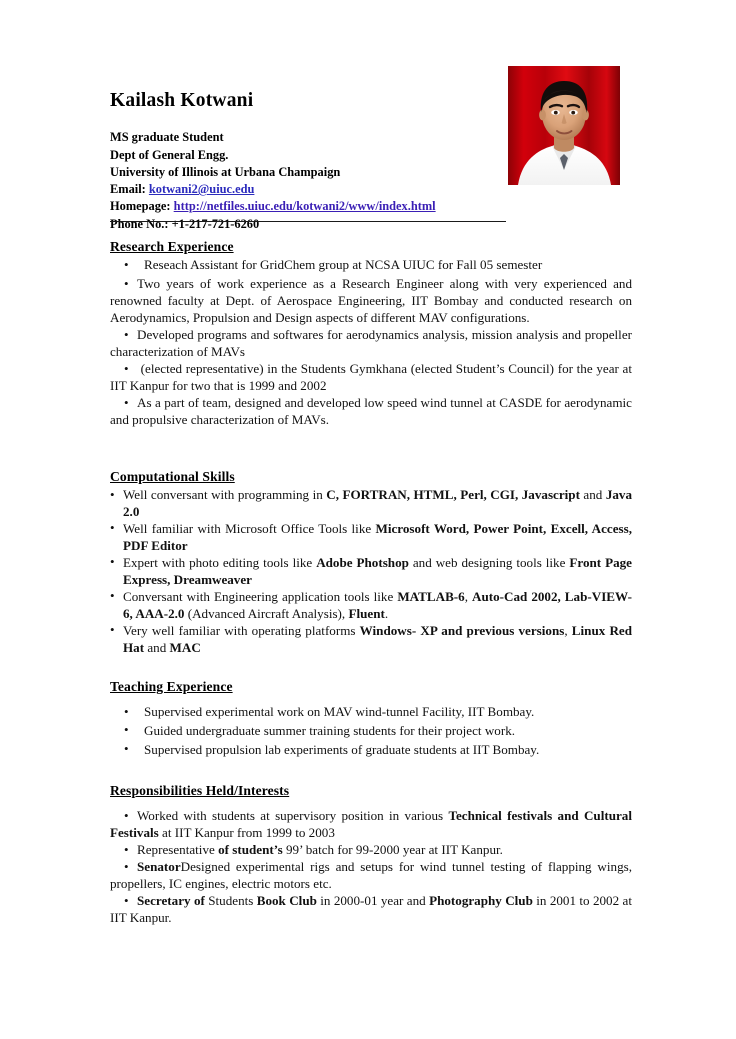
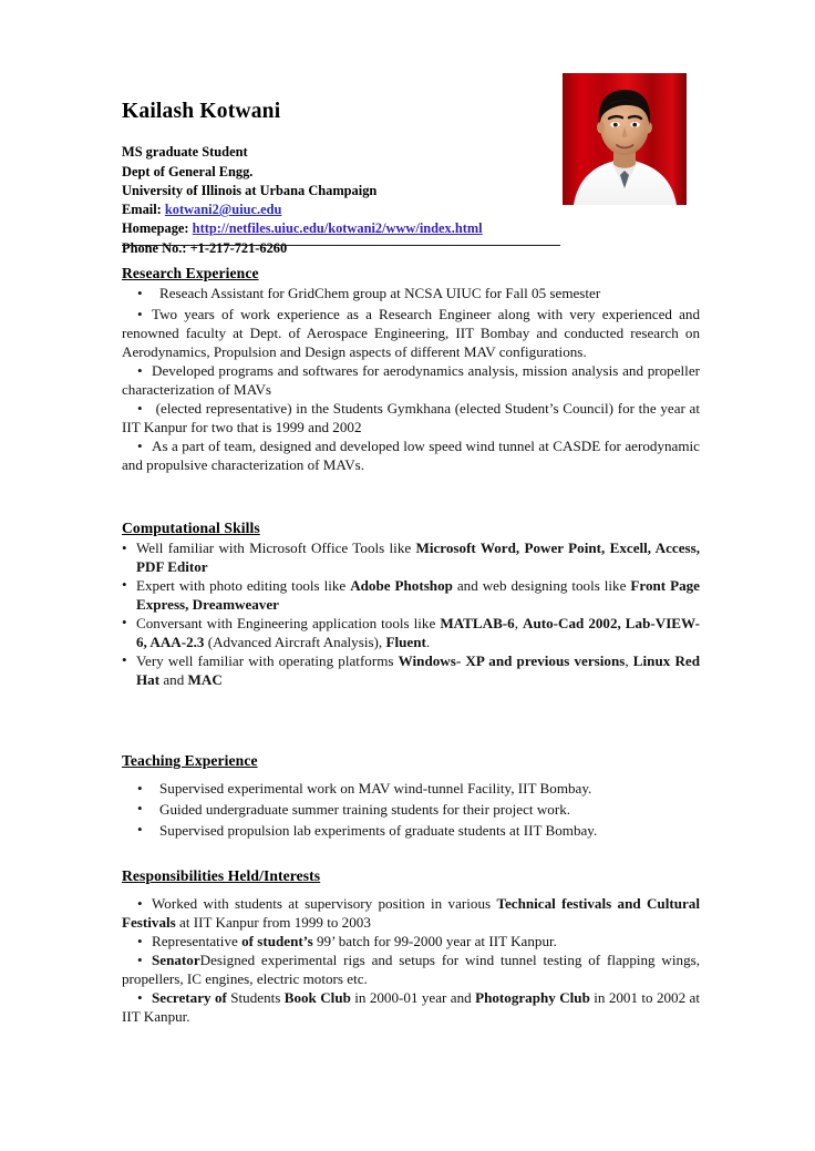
  Kailash Kotwani
  MS graduate Student
  Dept of General Engg.
  University of Illinois at Urbana Champaign
  Email: kotwani2@uiuc.edu
  Homepage: http://netfiles.uiuc.edu/kotwani2/www/index.html
  Phone No.: +1-217-721-6260
  Research Experience
  Reseach Assistant for GridChem group at NCSA UIUC for Fall 05 semester
  • Two years of work experience as a Research Engineer along with very experienced and renowned faculty at Dept. of Aerospace Engineering, IIT Bombay and conducted research on Aerodynamics, Propulsion and Design aspects of different MAV configurations.
  • Developed programs and softwares for aerodynamics analysis, mission analysis and propeller characterization of MAVs
  • (elected representative) in the Students Gymkhana (elected Student’s Council) for the year at IIT Kanpur for two that is 1999 and 2002
  • As a part of team, designed and developed low speed wind tunnel at CASDE for aerodynamic and propulsive characterization of MAVs.
  Computational Skills
- Well conversant with programming in C, FORTRAN, HTML, Perl, CGI, Javascript and Java 2.0
  Well familiar with Microsoft Office Tools like Microsoft Word, Power Point, Excell, Access, PDF Editor
  Expert with photo editing tools like Adobe Photshop and web designing tools like Front Page Express, Dreamweaver
- Conversant with Engineering application tools like MATLAB-6, Auto-Cad 2002, Lab-VIEW-6, AAA-2.0 (Advanced Aircraft Analysis), Fluent.
+ Conversant with Engineering application tools like MATLAB-6, Auto-Cad 2002, Lab-VIEW-6, AAA-2.3 (Advanced Aircraft Analysis), Fluent.
  Very well familiar with operating platforms Windows- XP and previous versions, Linux Red Hat and MAC
  Teaching Experience
  Supervised experimental work on MAV wind-tunnel Facility, IIT Bombay.
  Guided undergraduate summer training students for their project work.
  Supervised propulsion lab experiments of graduate students at IIT Bombay.
  Responsibilities Held/Interests
  • Worked with students at supervisory position in various Technical festivals and Cultural Festivals at IIT Kanpur from 1999 to 2003
  • Representative of student’s 99’ batch for 99-2000 year at IIT Kanpur.
  • SenatorDesigned experimental rigs and setups for wind tunnel testing of flapping wings, propellers, IC engines, electric motors etc.
  • Secretary of Students Book Club in 2000-01 year and Photography Club in 2001 to 2002 at IIT Kanpur.
